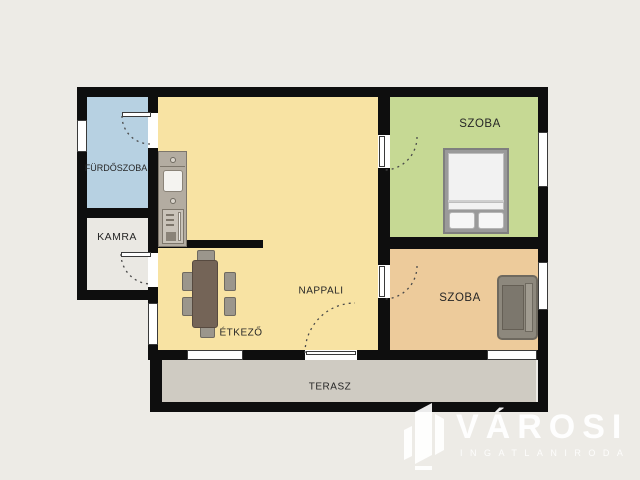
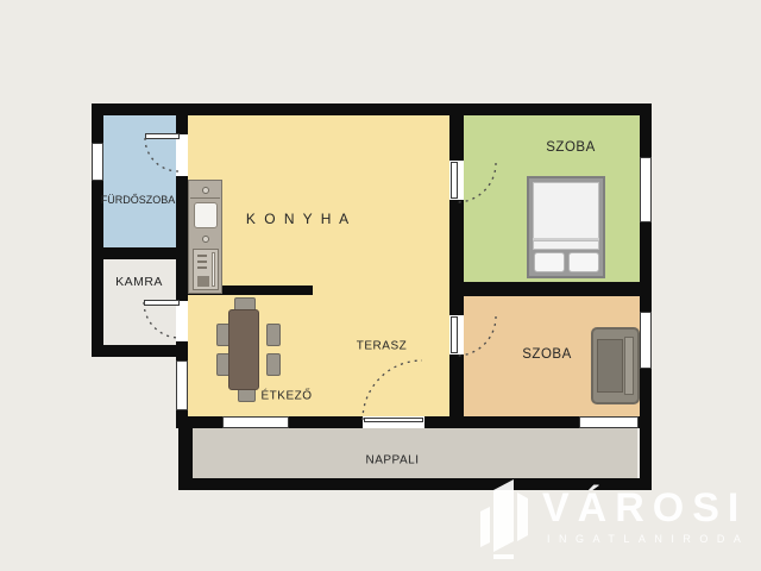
  FÜRDŐSZOBA
  KAMRA
+ K O N Y H A
  ÉTKEZŐ
- NAPPALI
+ TERASZ
  SZOBA
  SZOBA
- TERASZ
+ NAPPALI
  VÁROSI
